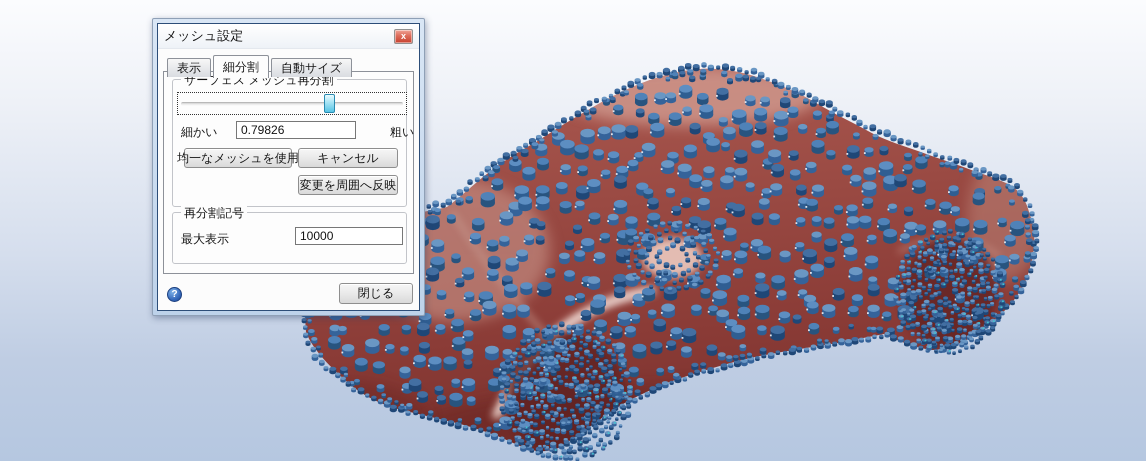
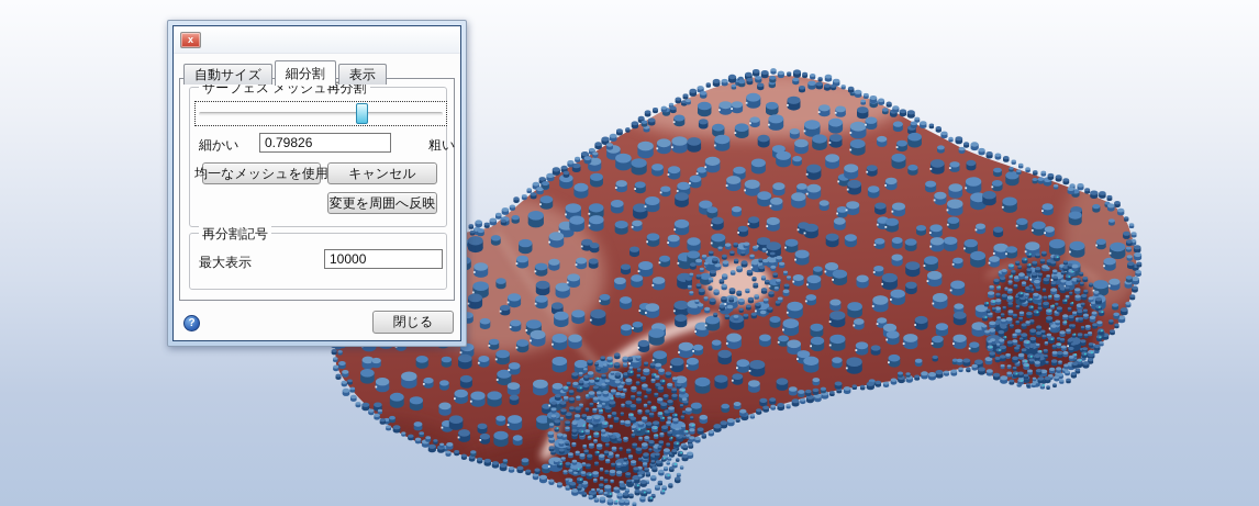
- メッシュ設定
  x
- 表示
+ 自動サイズ
  細分割
- 自動サイズ
+ 表示
  サーフェス メッシュ再分割
  細かい
  0.79826
  粗い
  均一なメッシュを使用
  キャンセル
  変更を周囲へ反映
  再分割記号
  最大表示
  10000
  ?
  閉じる
